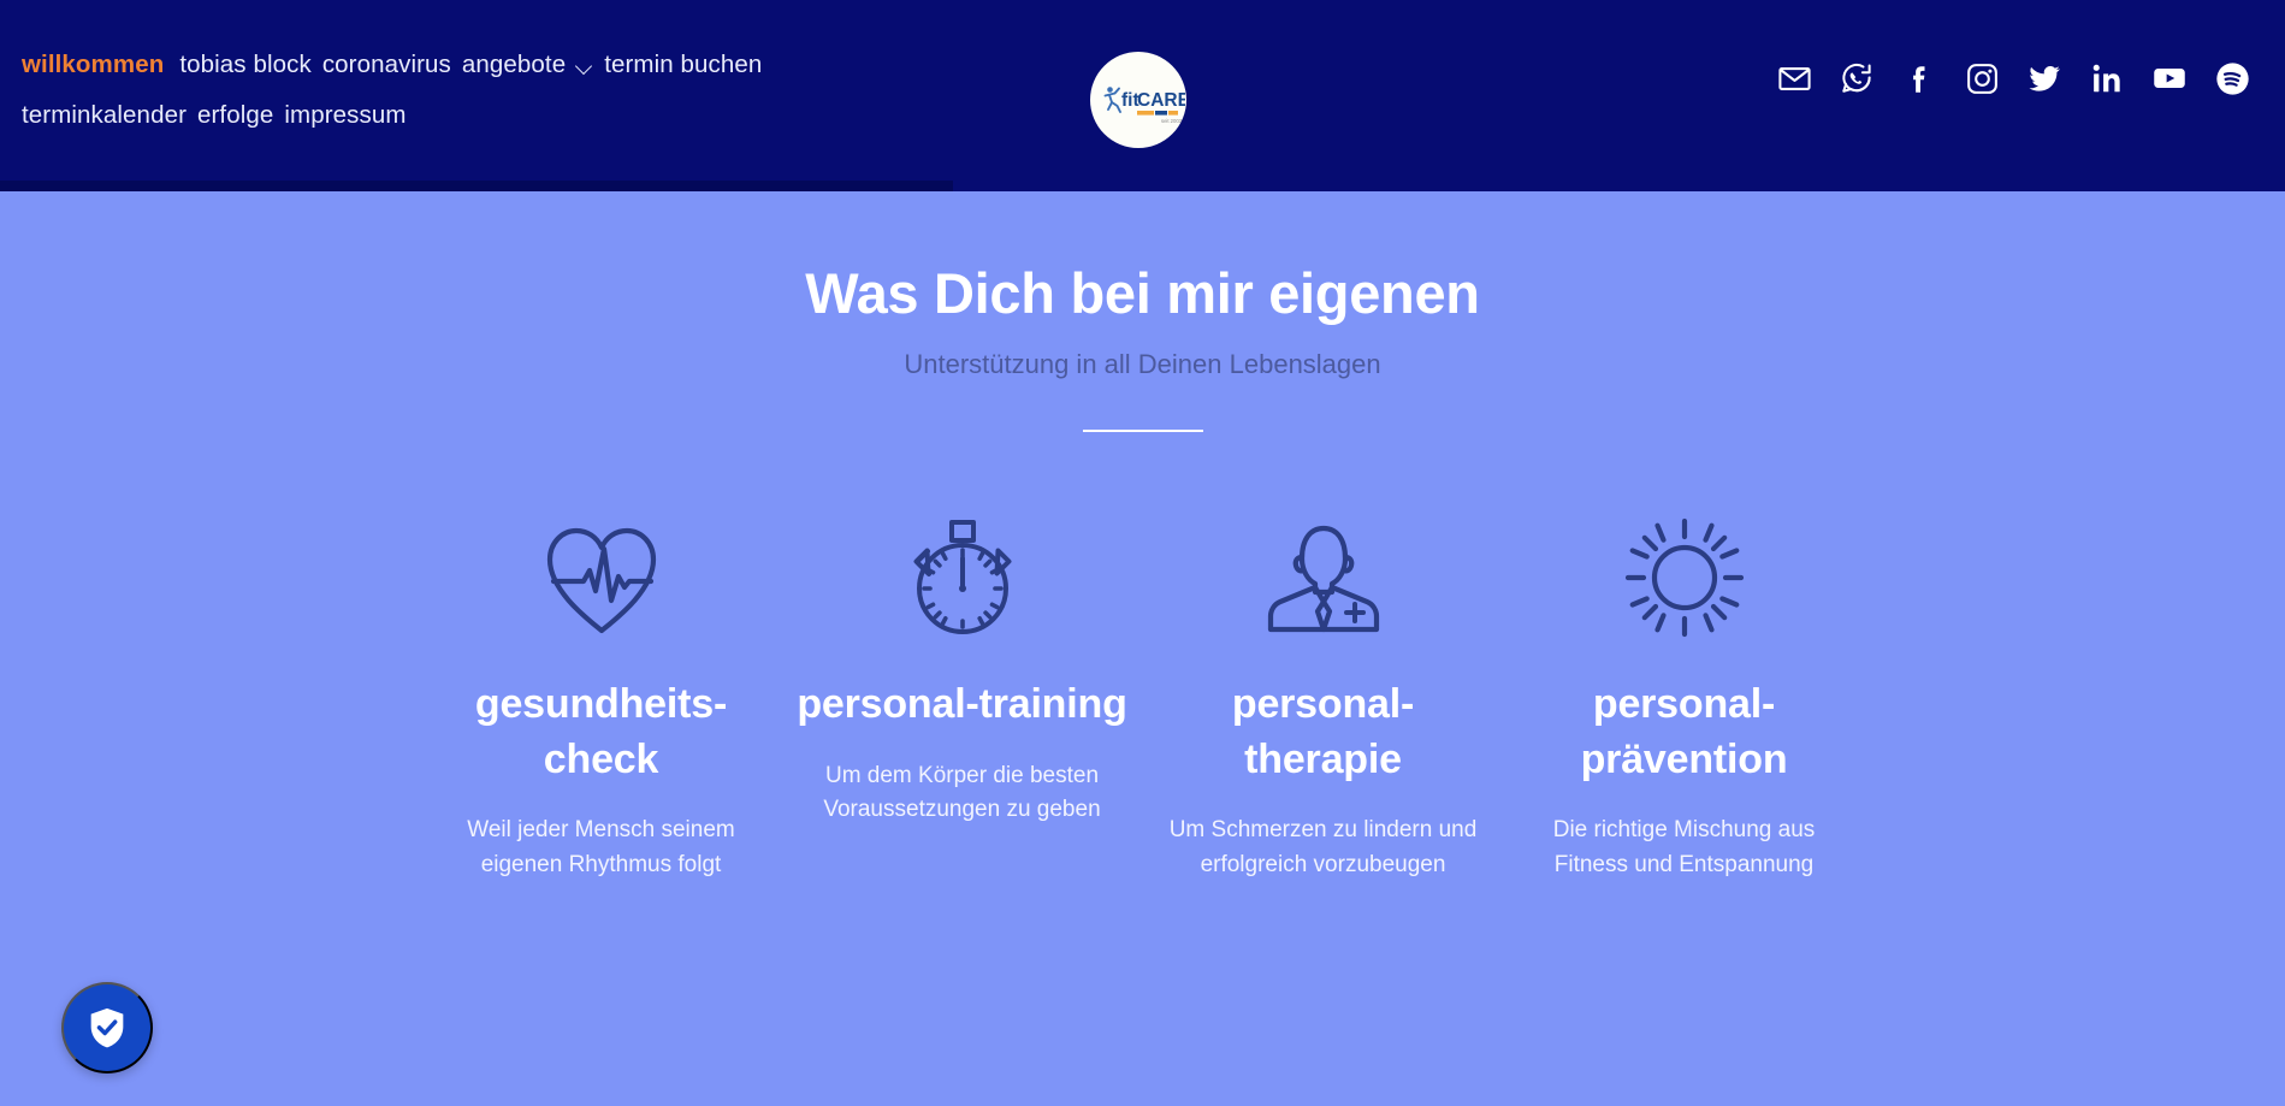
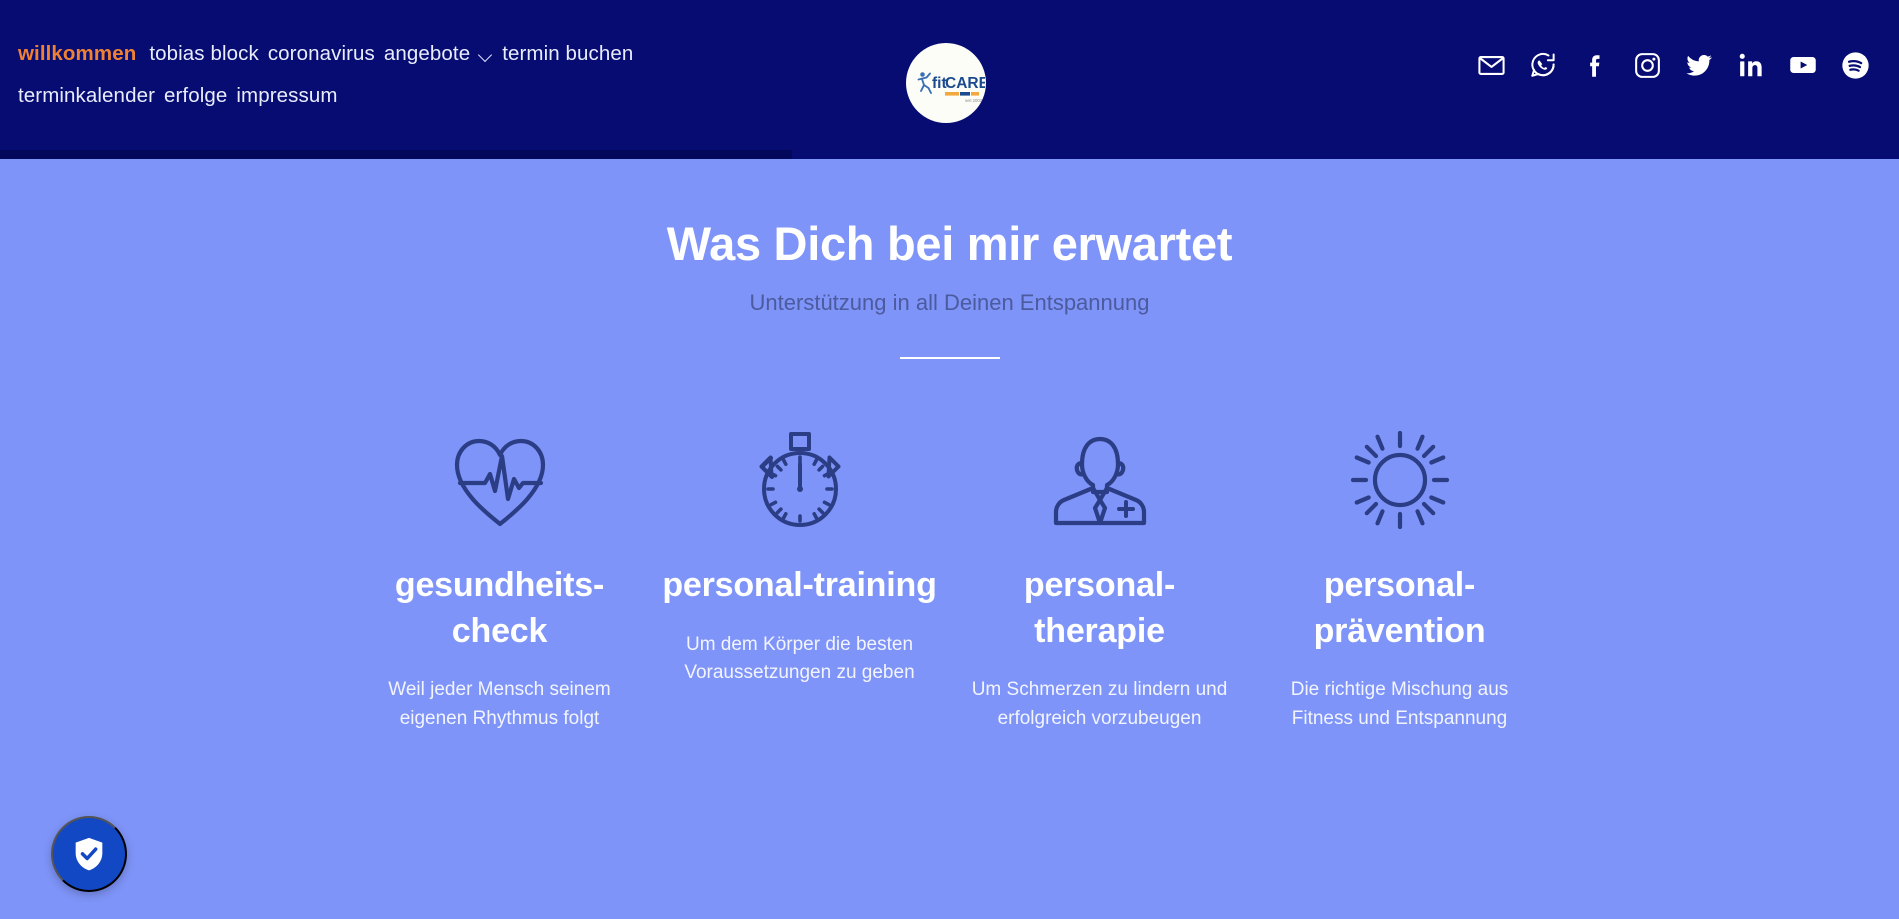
  willkommen
  tobias block
  coronavirus
  angebote
  termin buchen
  terminkalender
  erfolge
  impressum
  fit
  CARE
- Was Dich bei mir eigenen
+ Was Dich bei mir erwartet
- Unterstützung in all Deinen Lebenslagen
+ Unterstützung in all Deinen Entspannung
  gesundheits-check
  Weil jeder Mensch seinem eigenen Rhythmus folgt
  personal-training
  Um dem Körper die besten Voraussetzungen zu geben
  personal-therapie
  Um Schmerzen zu lindern und erfolgreich vorzubeugen
  personal-prävention
  Die richtige Mischung aus Fitness und Entspannung
